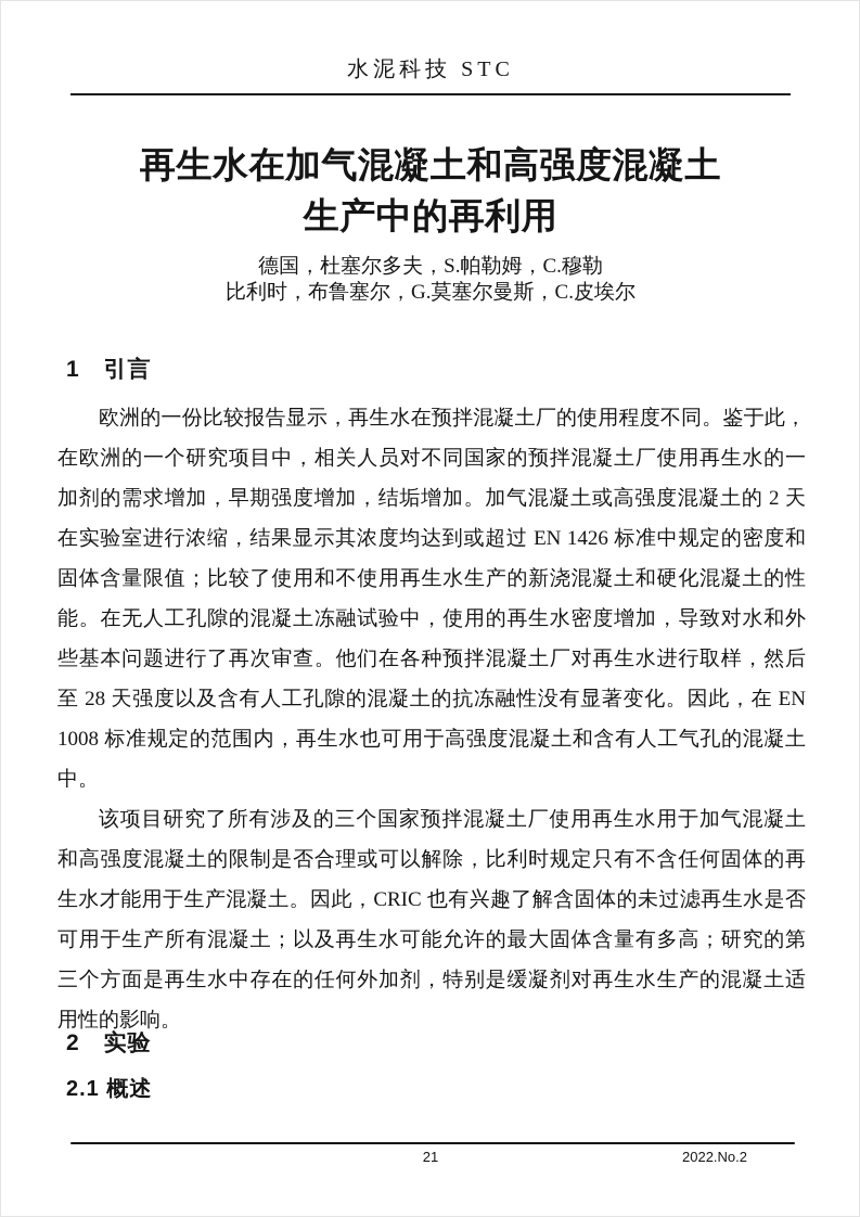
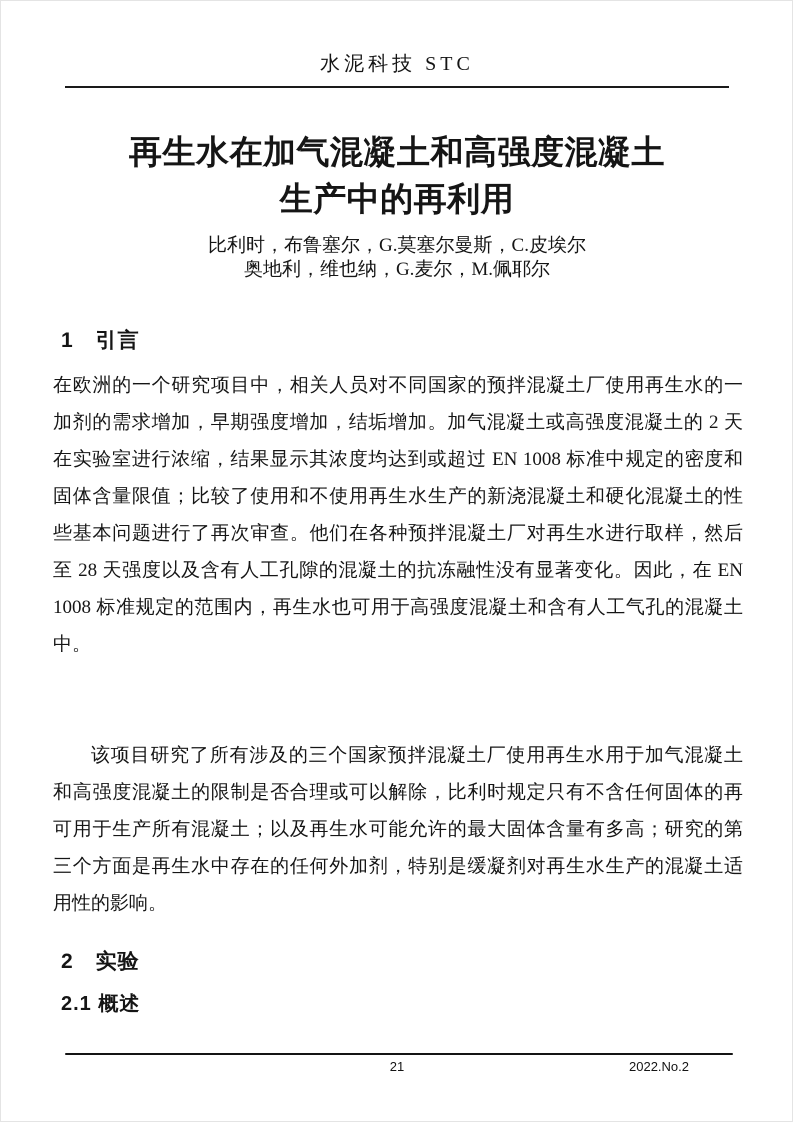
  水泥科技 STC
  再生水在加气混凝土和高强度混凝土
  生产中的再利用
- 德国，杜塞尔多夫，S.帕勒姆，C.穆勒
  比利时，布鲁塞尔，G.莫塞尔曼斯，C.皮埃尔
+ 奥地利，维也纳，G.麦尔，M.佩耶尔
  1 引言
- 欧洲的一份比较报告显示，再生水在预拌混凝土厂的使用程度不同。鉴于此，
  在欧洲的一个研究项目中，相关人员对不同国家的预拌混凝土厂使用再生水的一
  加剂的需求增加，早期强度增加，结垢增加。加气混凝土或高强度混凝土的 2 天
- 在实验室进行浓缩，结果显示其浓度均达到或超过 EN 1426 标准中规定的密度和
+ 在实验室进行浓缩，结果显示其浓度均达到或超过 EN 1008 标准中规定的密度和
  固体含量限值；比较了使用和不使用再生水生产的新浇混凝土和硬化混凝土的性
- 能。在无人工孔隙的混凝土冻融试验中，使用的再生水密度增加，导致对水和外
  些基本问题进行了再次审查。他们在各种预拌混凝土厂对再生水进行取样，然后
  至 28 天强度以及含有人工孔隙的混凝土的抗冻融性没有显著变化。因此，在 EN
  1008 标准规定的范围内，再生水也可用于高强度混凝土和含有人工气孔的混凝土
  中。
  该项目研究了所有涉及的三个国家预拌混凝土厂使用再生水用于加气混凝土
  和高强度混凝土的限制是否合理或可以解除，比利时规定只有不含任何固体的再
- 生水才能用于生产混凝土。因此，CRIC 也有兴趣了解含固体的未过滤再生水是否
  可用于生产所有混凝土；以及再生水可能允许的最大固体含量有多高；研究的第
  三个方面是再生水中存在的任何外加剂，特别是缓凝剂对再生水生产的混凝土适
  用性的影响。
  2 实验
  2.1 概述
  21
  2022.No.2
